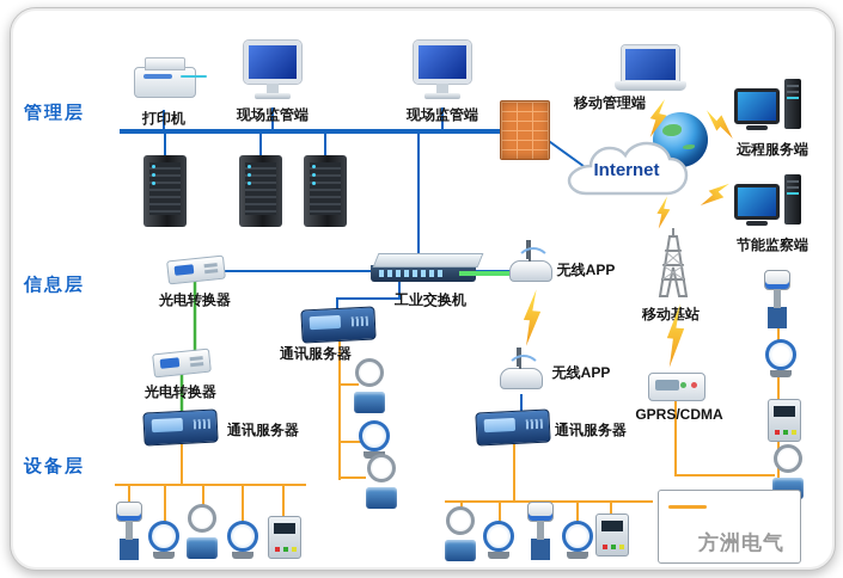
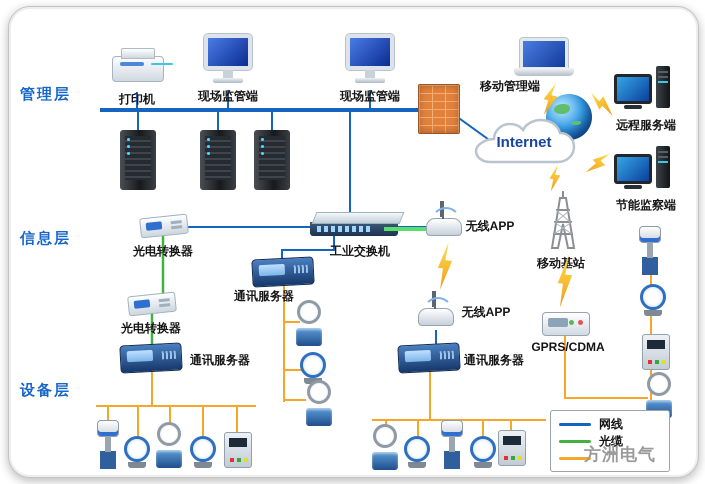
  管理层
  信息层
  设备层
  打印机
  现场监管端
  现场监管端
  移动管理端
  Internet
  远程服务端
  节能监察端
  光电转换器
  工业交换机
  无线APP
  移动站
  通讯服务器
  光电转换器
  无线APP
  GPRS/CDMA
  通讯服务器
  通讯服务器
+ 网线
+ 光缆
  方洲电气
